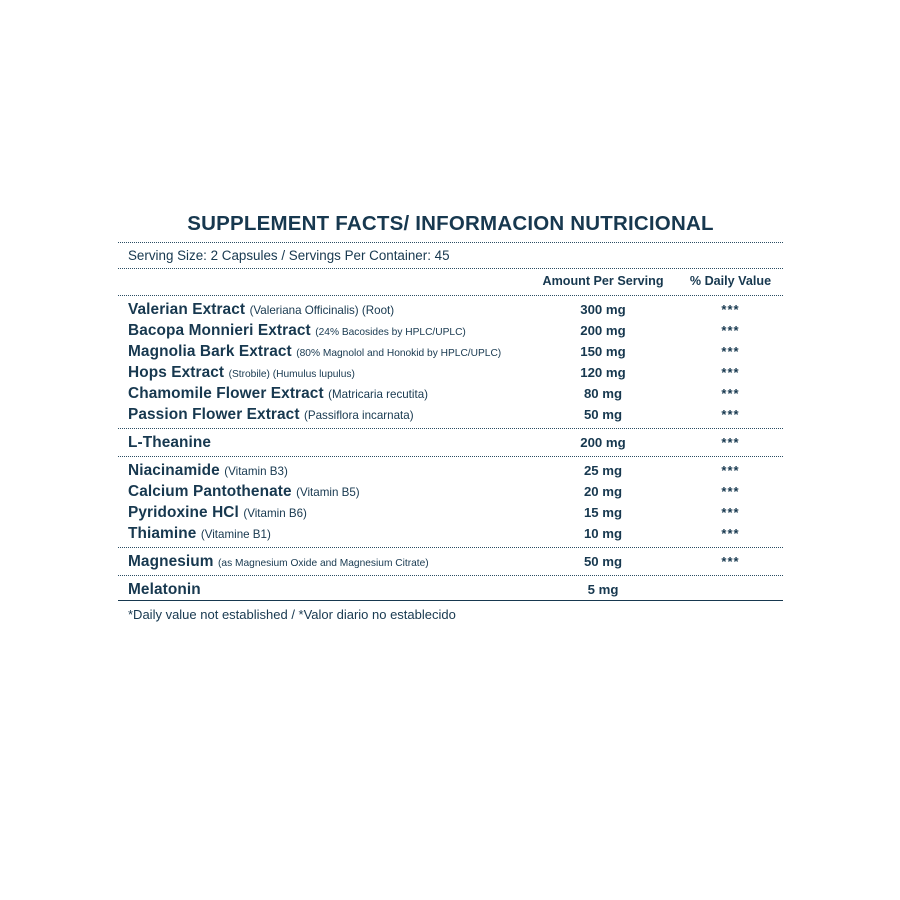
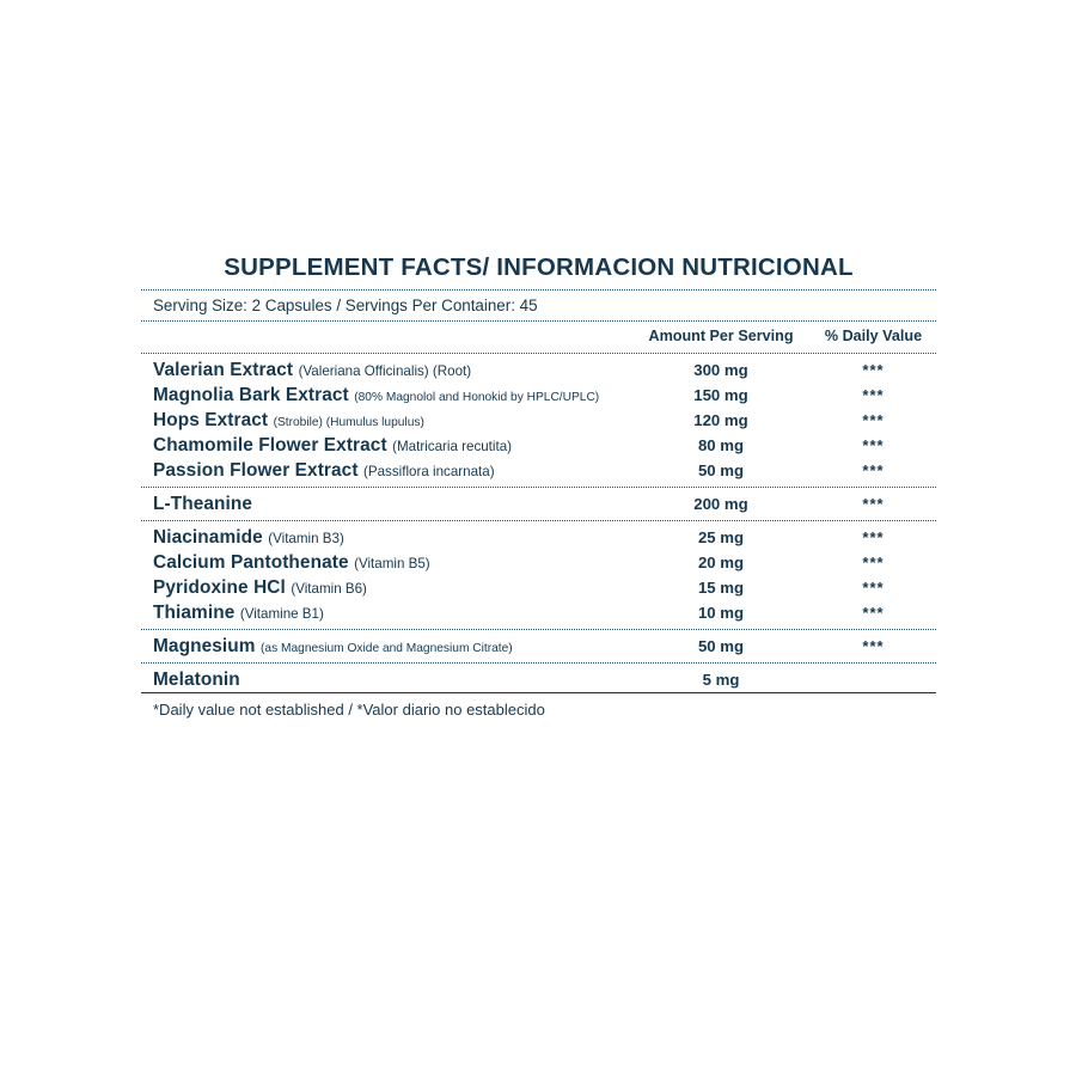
  SUPPLEMENT FACTS/ INFORMACION NUTRICIONAL
  Serving Size: 2 Capsules / Servings Per Container: 45
  	Amount Per Serving	% Daily Value
  Valerian Extract (Valeriana Officinalis) (Root)	300 mg	***
- Bacopa Monnieri Extract (24% Bacosides by HPLC/UPLC)	200 mg	***
  Magnolia Bark Extract (80% Magnolol and Honokid by HPLC/UPLC)	150 mg	***
  Hops Extract (Strobile) (Humulus lupulus)	120 mg	***
  Chamomile Flower Extract (Matricaria recutita)	80 mg	***
  Passion Flower Extract (Passiflora incarnata)	50 mg	***
  L-Theanine	200 mg	***
  Niacinamide (Vitamin B3)	25 mg	***
  Calcium Pantothenate (Vitamin B5)	20 mg	***
  Pyridoxine HCl (Vitamin B6)	15 mg	***
  Thiamine (Vitamine B1)	10 mg	***
  Magnesium (as Magnesium Oxide and Magnesium Citrate)	50 mg	***
  Melatonin	5 mg
  *Daily value not established / *Valor diario no establecido
